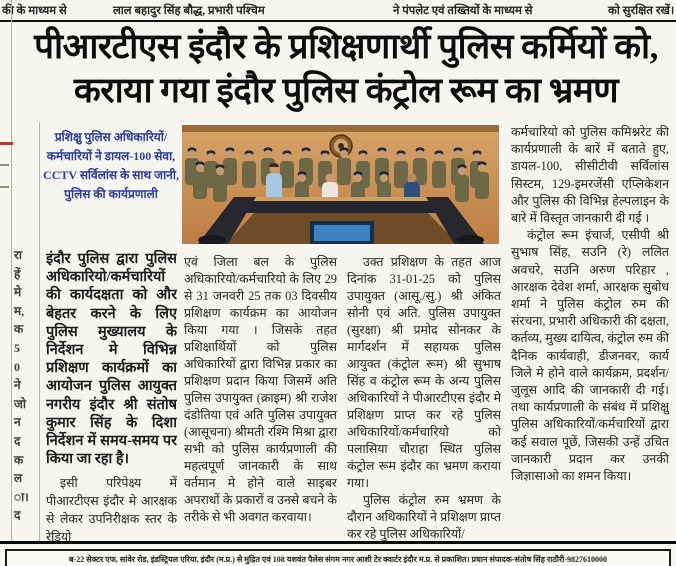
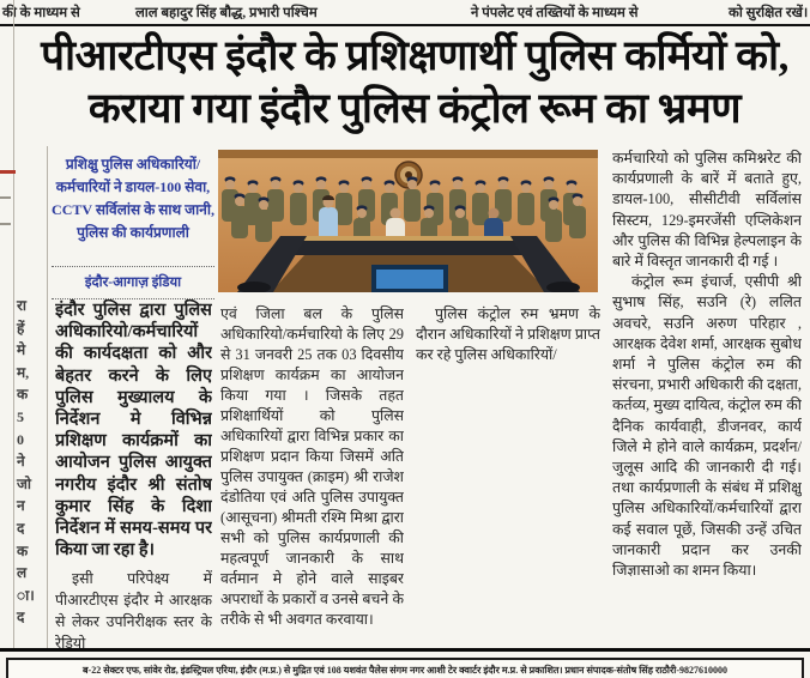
  की के माध्यम से
  लाल बहादुर सिंह बौद्ध, प्रभारी पश्चिम
  ने पंपलेट एवं तख्तियों के माध्यम से
  को सुरक्षित रखें।
  पीआरटीएस इंदौर के प्रशिक्षणार्थी पुलिस कर्मियों को,
  कराया गया इंदौर पुलिस कंट्रोल रूम का भ्रमण
  रा
  हें
  मे
  म,
  क
  5
  0
  ने
  जो
  न
  द
  क
  ल
  ा।
  द
  प्रशिक्षु पुलिस अधिकारियों/
  कर्मचारियों ने डायल-100 सेवा,
  CCTV सर्विलांस के साथ जानी,
  पुलिस की कार्यप्रणाली
+ इंदौर-आगाज़ इंडिया
  इंदौर पुलिस द्वारा पुलिस अधिकारियो/कर्मचारियों की कार्यदक्षता को और बेहतर करने के लिए पुलिस मुख्यालय के निर्देशन मे विभिन्न प्रशिक्षण कार्यक्रमों का आयोजन पुलिस आयुक्त नगरीय इंदौर श्री संतोष कुमार सिंह के दिशा निर्देशन में समय-समय पर किया जा रहा है।
  इसी परिपेक्ष्य में पीआरटीएस इंदौर मे आरक्षक से लेकर उपनिरीक्षक स्तर के रेडियो
  एवं जिला बल के पुलिस अधिकारियो/कर्मचारियो के लिए 29 से 31 जनवरी 25 तक 03 दिवसीय प्रशिक्षण कार्यक्रम का आयोजन किया गया । जिसके तहत प्रशिक्षार्थियों को पुलिस अधिकारियों द्वारा विभिन्न प्रकार का प्रशिक्षण प्रदान किया जिसमें अति पुलिस उपायुक्त (क्राइम) श्री राजेश दंडोतिया एवं अति पुलिस उपायुक्त (आसूचना) श्रीमती रश्मि मिश्रा द्वारा सभी को पुलिस कार्यप्रणाली की महत्वपूर्ण जानकारी के साथ वर्तमान मे होने वाले साइबर अपराधों के प्रकारों व उनसे बचने के तरीके से भी अवगत करवाया।
- उक्त प्रशिक्षण के तहत आज दिनांक 31-01-25 को पुलिस उपायुक्त (आसू./सु.) श्री अंकित सोनी एवं अति. पुलिस उपायुक्त (सुरक्षा) श्री प्रमोद सोनकर के मार्गदर्शन में सहायक पुलिस आयुक्त (कंट्रोल रूम) श्री सुभाष सिंह व कंट्रोल रूम के अन्य पुलिस अधिकारियों ने पीआरटीएस इंदौर मे प्रशिक्षण प्राप्त कर रहे पुलिस अधिकारियों/कर्मचारियो को पलासिया चौराहा स्थित पुलिस कंट्रोल रूम इंदौर का भ्रमण कराया गया।
  पुलिस कंट्रोल रुम भ्रमण के दौरान अधिकारियों ने प्रशिक्षण प्राप्त कर रहे पुलिस अधिकारियों/
  कर्मचारियो को पुलिस कमिश्नरेट की कार्यप्रणाली के बारें में बताते हुए, डायल-100, सीसीटीवी सर्विलांस सिस्टम, 129-इमरजेंसी एप्लिकेशन और पुलिस की विभिन्न हेल्पलाइन के बारे में विस्तृत जानकारी दी गई ।
  कंट्रोल रूम इंचार्ज, एसीपी श्री सुभाष सिंह, सउनि (रे) ललित अवचरे, सउनि अरुण परिहार , आरक्षक देवेश शर्मा, आरक्षक सुबोध शर्मा ने पुलिस कंट्रोल रुम की संरचना, प्रभारी अधिकारी की दक्षता, कर्तव्य, मुख्य दायित्व, कंट्रोल रुम की दैनिक कार्यवाही, डीजनवर, कार्य जिले मे होने वाले कार्यक्रम, प्रदर्शन/ जुलूस आदि की जानकारी दी गई। तथा कार्यप्रणाली के संबंध में प्रशिक्षु पुलिस अधिकारियों/कर्मचारियों द्वारा कई सवाल पूछें, जिसकी उन्हें उचित जानकारी प्रदान कर उनकी जिज्ञासाओ का शमन किया।
  ब-22 सेक्टर एफ, सांवेर रोड, इंडस्ट्रियल एरिया, इंदौर (म.प्र.) से मुद्रित एवं 108 यशवंत पैलेस संगम नगर आशी टेर क्वार्टर इंदौर म.प्र. से प्रकाशित। प्रधान संपादक-संतोष सिंह राठौरी-9827610000
